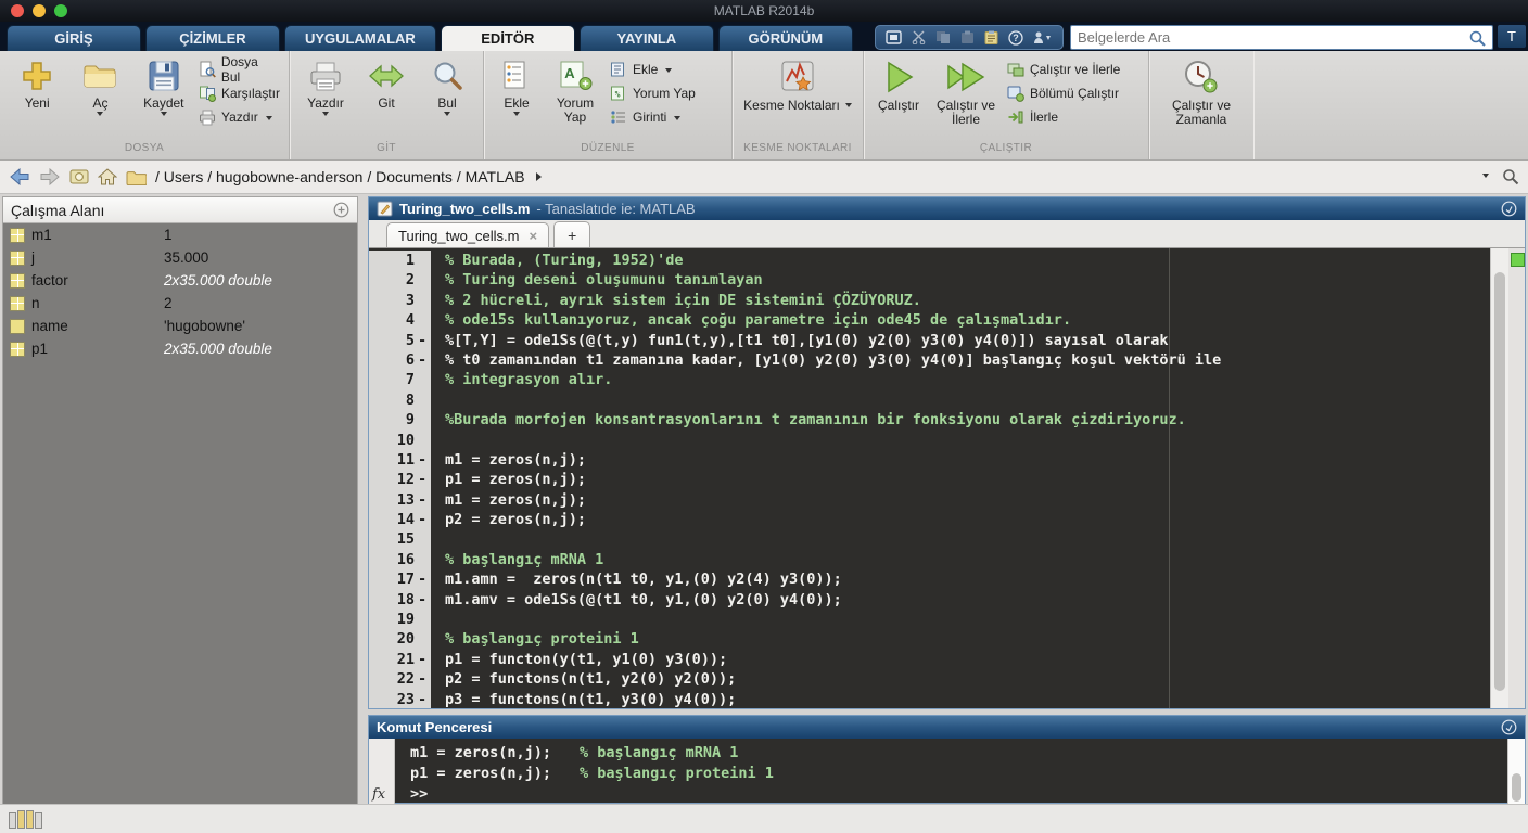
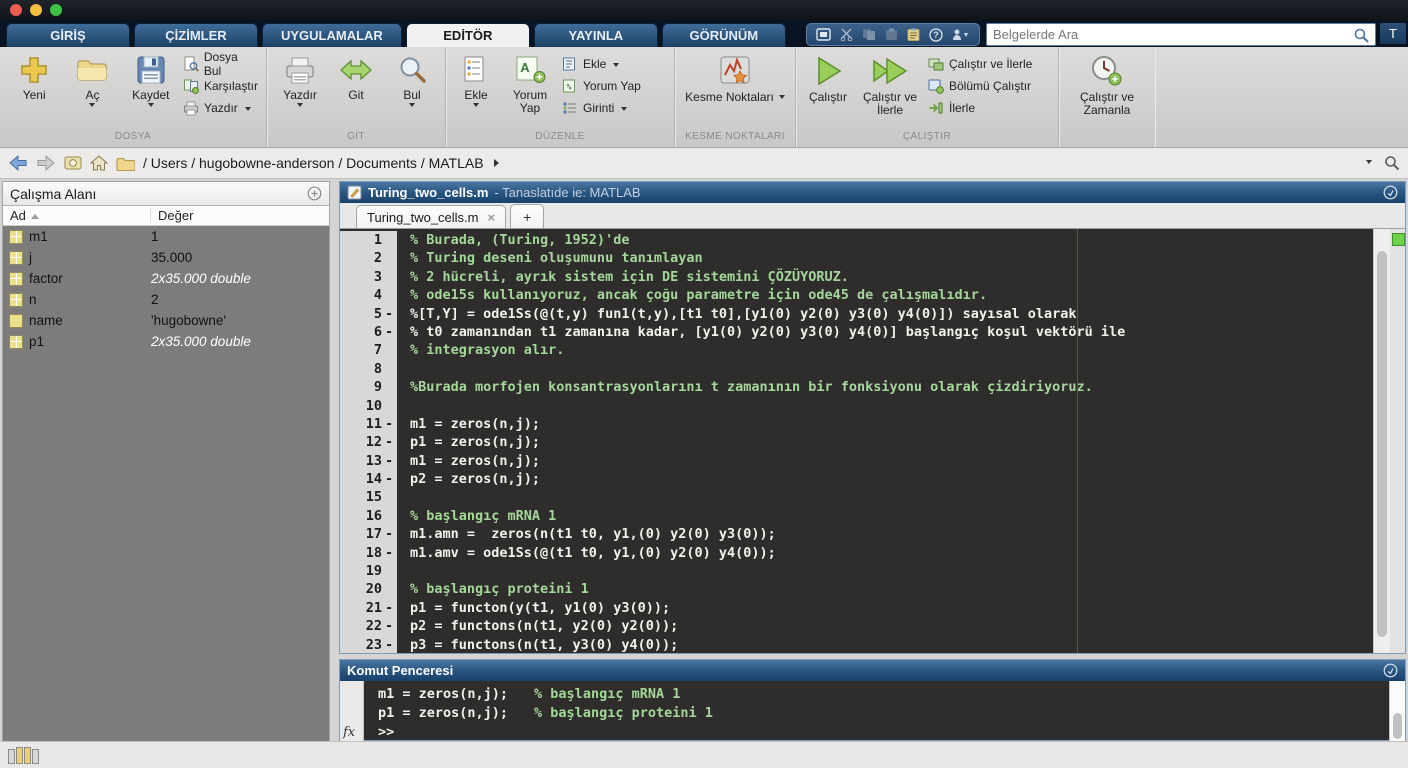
- MATLAB R2014b
  GİRİŞ
  ÇİZİMLER
  UYGULAMALAR
  EDİTÖR
  YAYINLA
  GÖRÜNÜM
  ?
  Belgelerde Ara
  T
  Yeni
  Aç
  Kaydet
  Dosya Bul
  Karşılaştır
  Yazdır
  DOSYA
  Yazdır
  Git
  Bul
  GİT
  Ekle
  A
  Yorum Yap
  Ekle
  %
  Yorum Yap
  Girinti
  DÜZENLE
  Kesme Noktaları
  KESME NOKTALARI
  Çalıştır
  Çalıştır ve İlerle
  Çalıştır ve İlerle
  Bölümü Çalıştır
  İlerle
  ÇALIŞTIR
  Çalıştır ve Zamanla
  / Users / hugobowne-anderson / Documents / MATLAB
  Çalışma Alanı
+ Ad
+ Değer
  m1
  1
  j
  35.000
  factor
  2x35.000 double
  n
  2
  name
  'hugobowne'
  p1
  2x35.000 double
  Turing_two_cells.m
  - Tanaslatıde ie: MATLAB
  Turing_two_cells.m
  ×
  +
  1
  % Burada, (Turing, 1952)'de
  2
  % Turing deseni oluşumunu tanımlayan
  3
  % 2 hücreli, ayrık sistem için DE sistemini ÇÖZÜYORUZ.
  4
  % ode15s kullanıyoruz, ancak çoğu parametre için ode45 de çalışmalıdır.
  5
  -
  %[T,Y] = ode1Ss(@(t,y) fun1(t,y),[t1 t0],[y1(0) y2(0) y3(0) y4(0)]) sayısal olarak
  6
  -
  % t0 zamanından t1 zamanına kadar, [y1(0) y2(0) y3(0) y4(0)] başlangıç koşul vektörü ile
  7
  % integrasyon alır.
  8
  9
  %Burada morfojen konsantrasyonlarını t zamanının bir fonksiyonu olarak çizdiriyoruz.
  10
  11
  -
  m1 = zeros(n,j);
  12
  -
  p1 = zeros(n,j);
  13
  -
  m1 = zeros(n,j);
  14
  -
  p2 = zeros(n,j);
  15
  16
  % başlangıç mRNA 1
  17
  -
- m1.amn = zeros(n(t1 t0, y1,(0) y2(4) y3(0));
+ m1.amn = zeros(n(t1 t0, y1,(0) y2(0) y3(0));
  18
  -
  m1.amv = ode1Ss(@(t1 t0, y1,(0) y2(0) y4(0));
  19
  20
  % başlangıç proteini 1
  21
  -
  p1 = functon(y(t1, y1(0) y3(0));
  22
  -
  p2 = functons(n(t1, y2(0) y2(0));
  23
  -
  p3 = functons(n(t1, y3(0) y4(0));
  Komut Penceresi
  fx
  m1 = zeros(n,j); % başlangıç mRNA 1
  p1 = zeros(n,j); % başlangıç proteini 1
  >>
